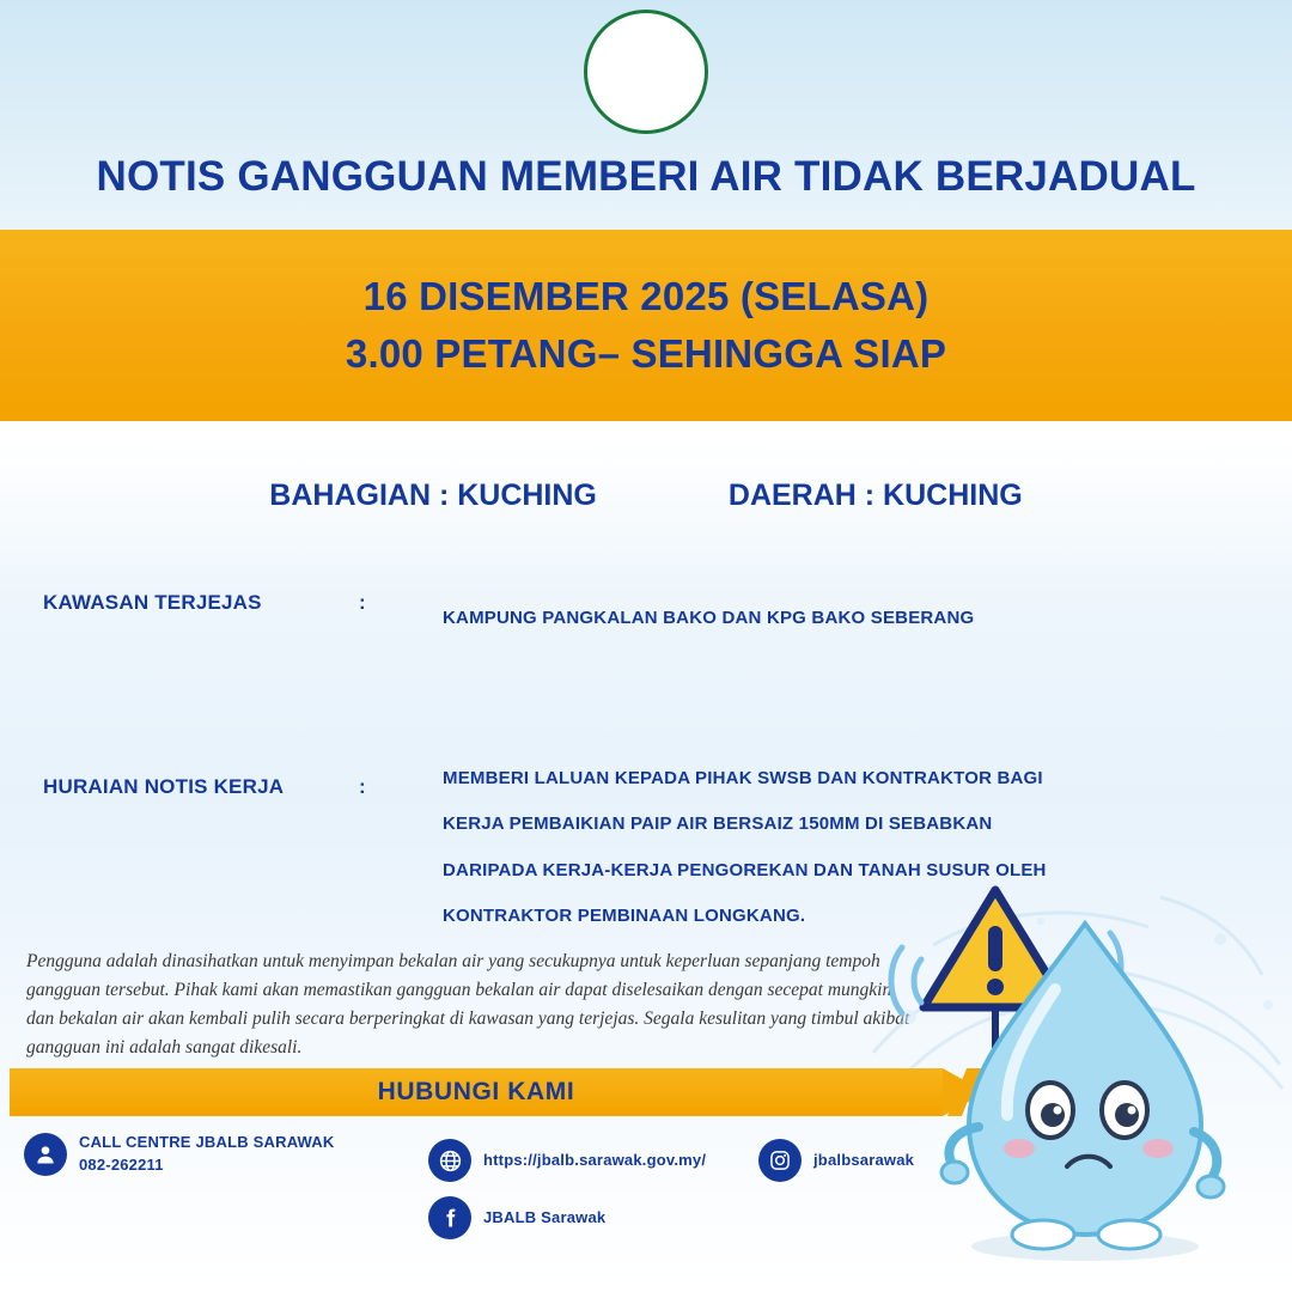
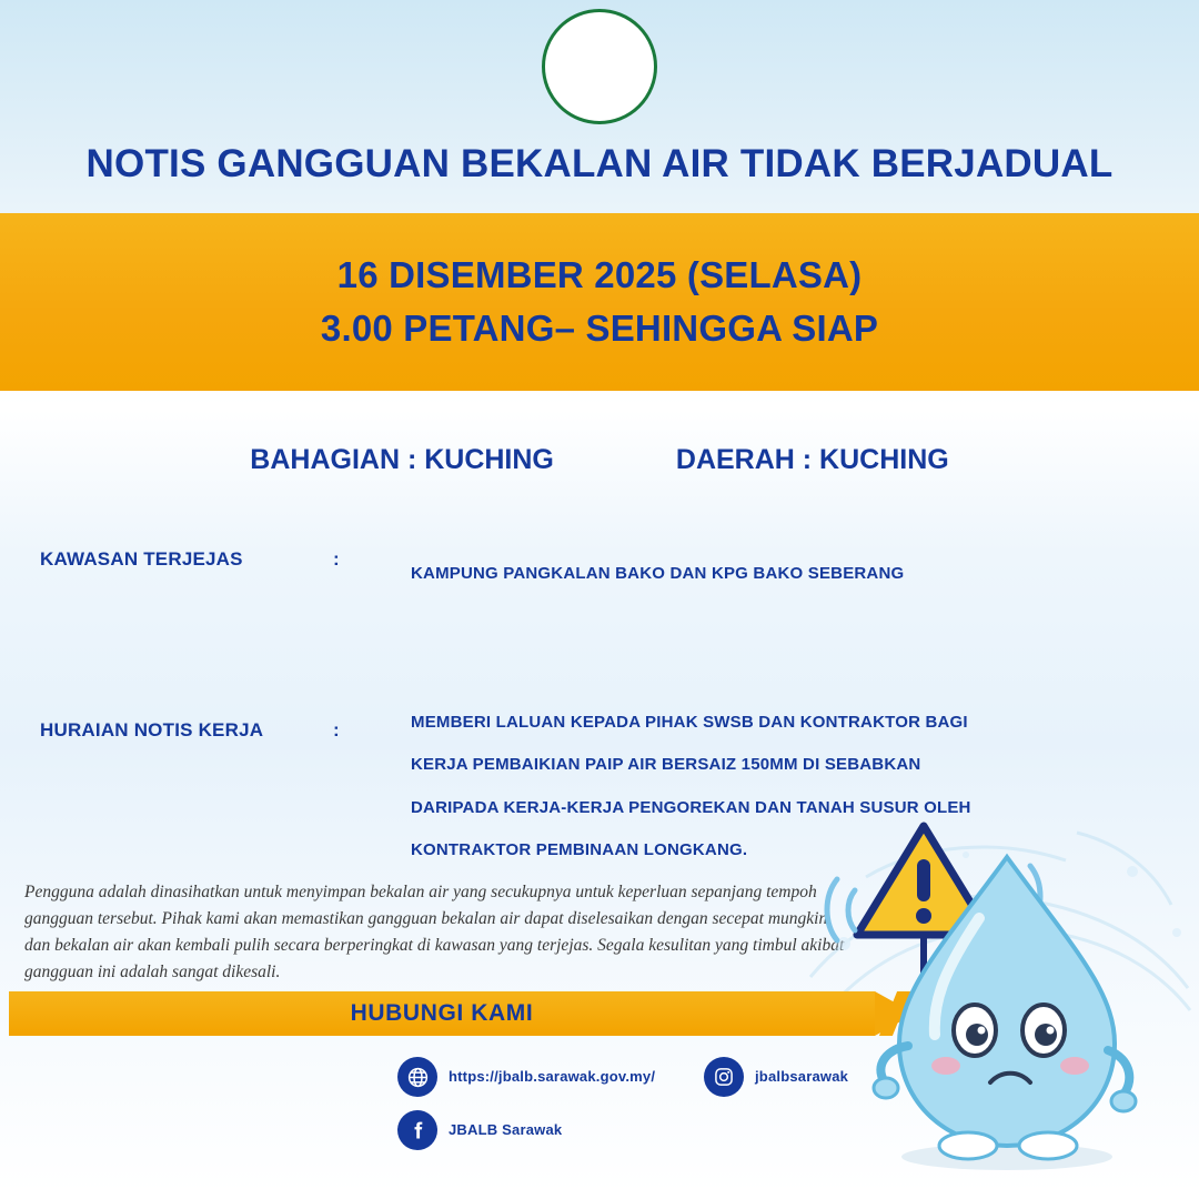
- NOTIS GANGGUAN MEMBERI AIR TIDAK BERJADUAL
+ NOTIS GANGGUAN BEKALAN AIR TIDAK BERJADUAL
  16 DISEMBER 2025 (SELASA)
  3.00 PETANG– SEHINGGA SIAP
  BAHAGIAN : KUCHING
  DAERAH : KUCHING
  KAWASAN TERJEJAS
  :
  KAMPUNG PANGKALAN BAKO DAN KPG BAKO SEBERANG
  HURAIAN NOTIS KERJA
  :
  MEMBERI LALUAN KEPADA PIHAK SWSB DAN KONTRAKTOR BAGI
  KERJA PEMBAIKIAN PAIP AIR BERSAIZ 150MM DI SEBABKAN
  DARIPADA KERJA-KERJA PENGOREKAN DAN TANAH SUSUR OLEH
  KONTRAKTOR PEMBINAAN LONGKANG.
  Pengguna adalah dinasihatkan untuk menyimpan bekalan air yang secukupnya untuk keperluan sepanjang tempoh gangguan tersebut. Pihak kami akan memastikan gangguan bekalan air dapat diselesaikan dengan secepat mungkin dan bekalan air akan kembali pulih secara berperingkat di kawasan yang terjejas. Segala kesulitan yang timbul akibat gangguan ini adalah sangat dikesali.
  HUBUNGI KAMI
- CALL CENTRE JBALB SARAWAK
- 082-262211
  https://jbalb.sarawak.gov.my/
  jbalbsarawak
  JBALB Sarawak
